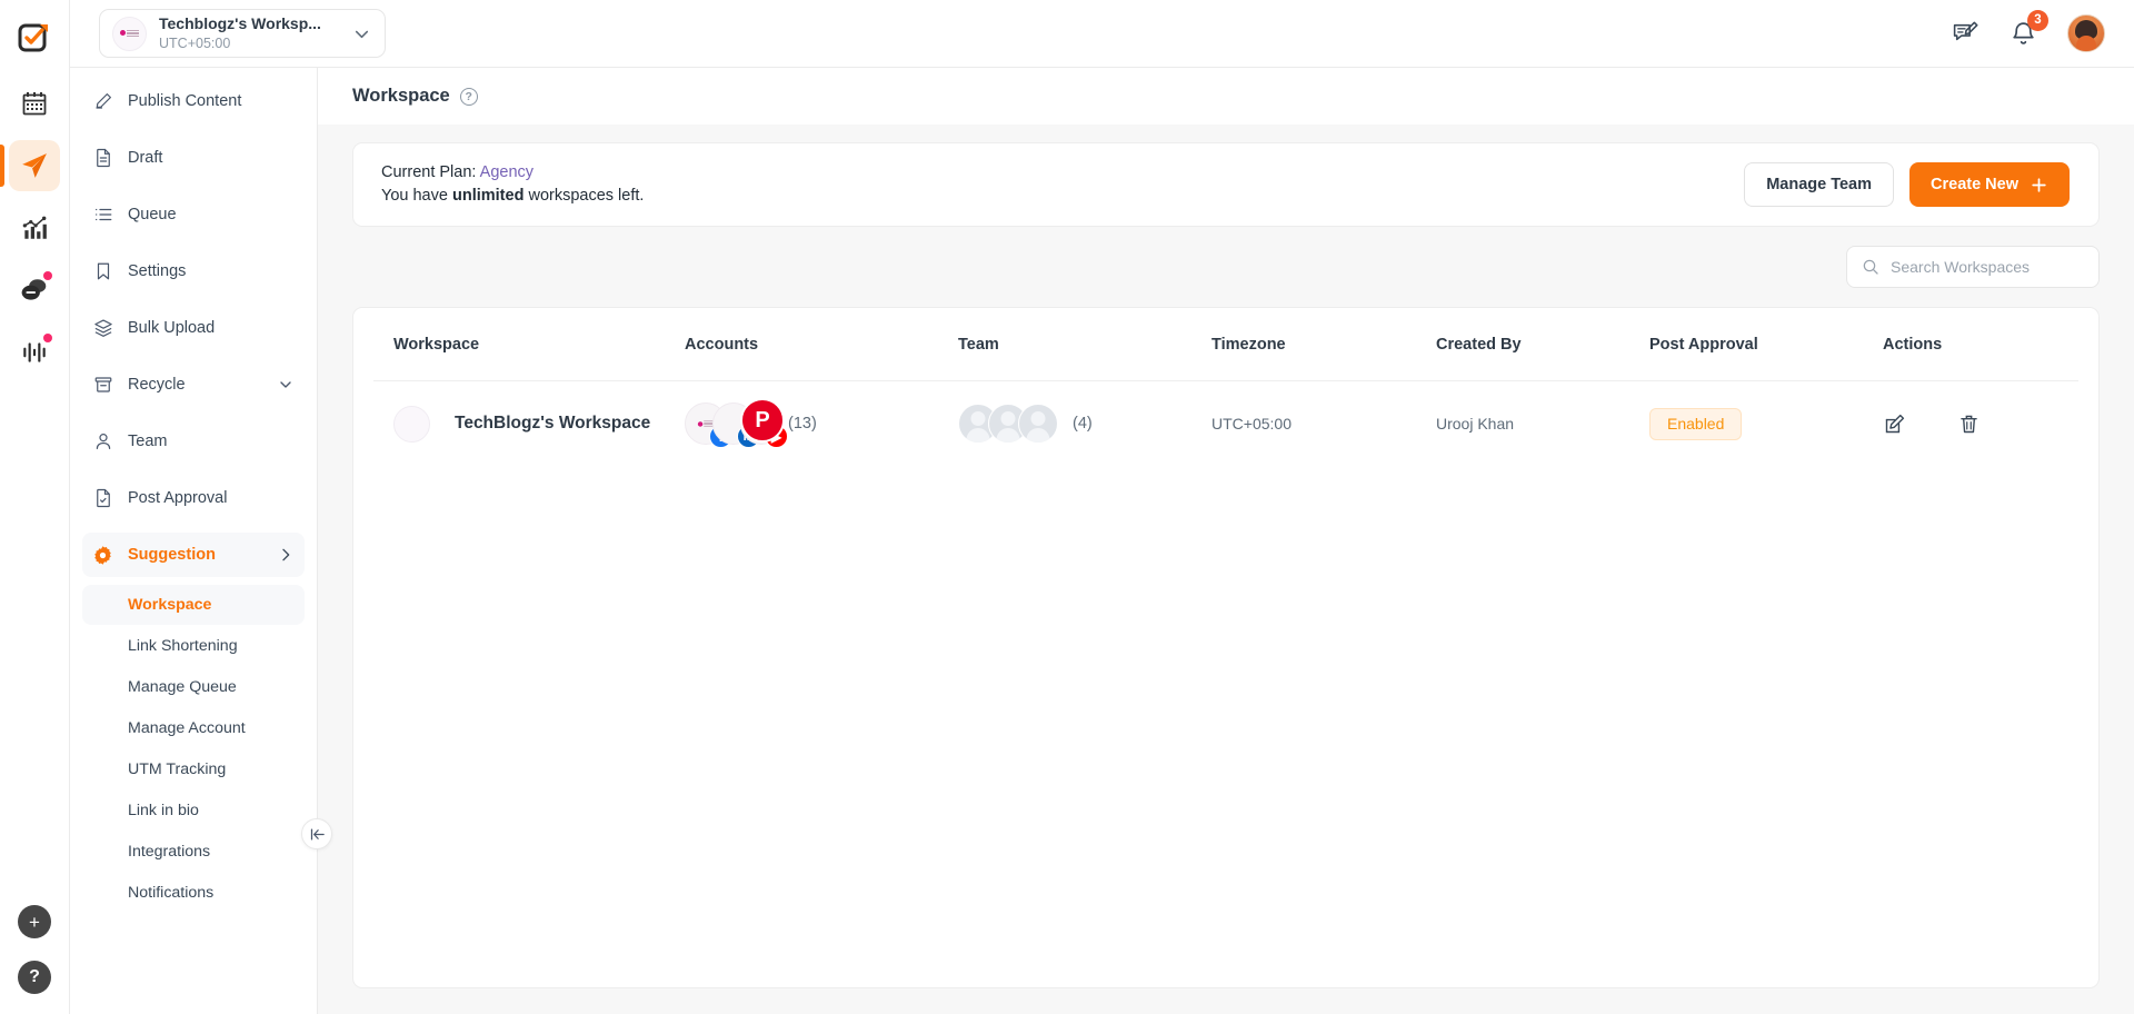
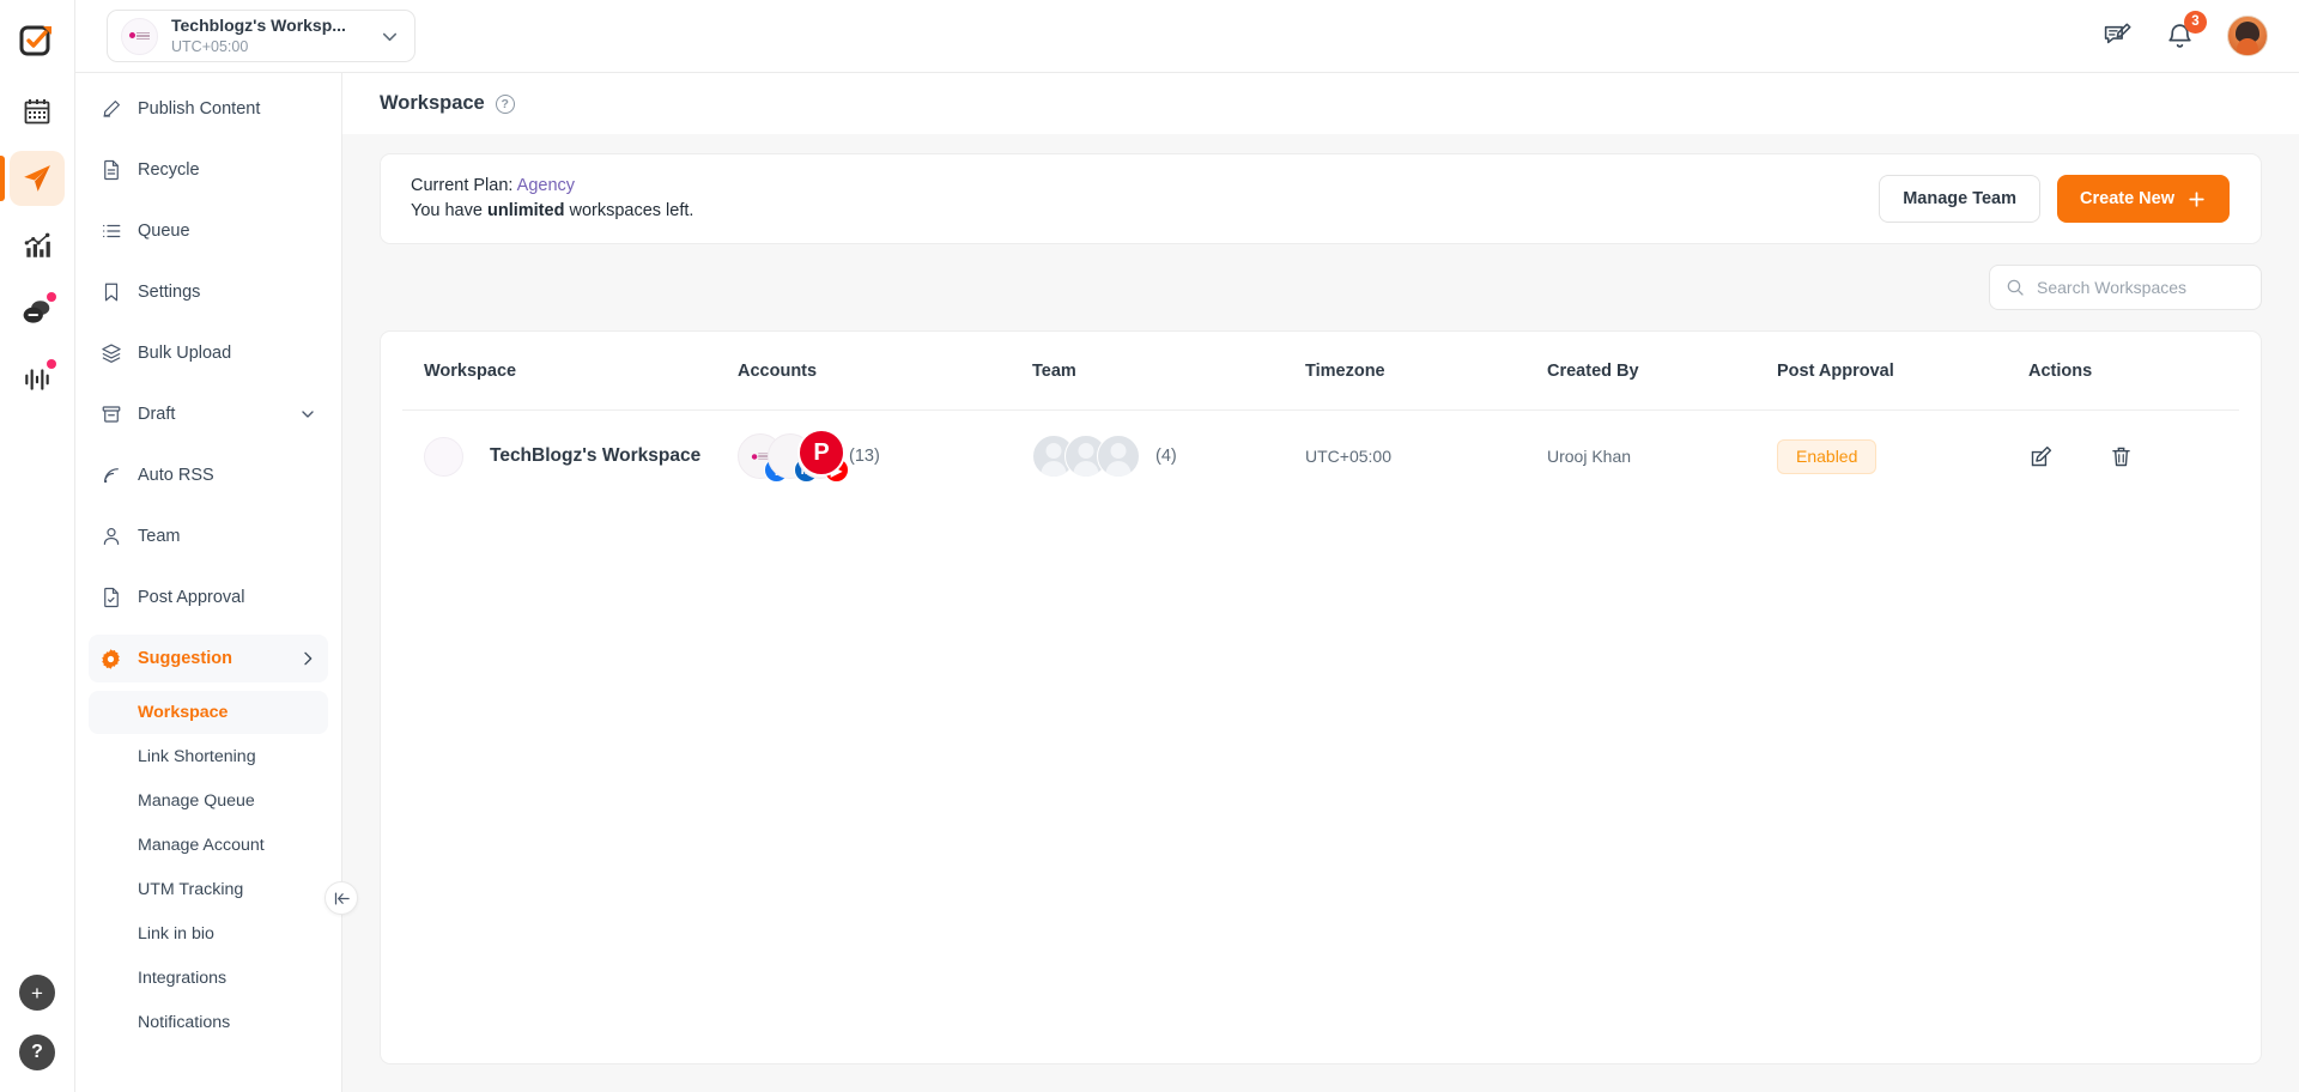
  +
  ?
  Publish Content
- Draft
+ Recycle
  Queue
  Settings
  Bulk Upload
- Recycle
+ Draft
+ Auto RSS
  Team
  Post Approval
  Suggestion
  Workspace
  Link Shortening
  Manage Queue
  Manage Account
  UTM Tracking
  Link in bio
  Integrations
  Notifications
  Techblogz's Worksp...
  UTC+05:00
  3
  Workspace
  ?
  Current Plan: Agency
  You have unlimited workspaces left.
  Manage Team
  Create New
  Search Workspaces
  Workspace	Accounts	Team	Timezone	Created By	Post Approval	Actions
  TechBlogz's Workspace	P (13)	(4)	UTC+05:00	Urooj Khan	Enabled
